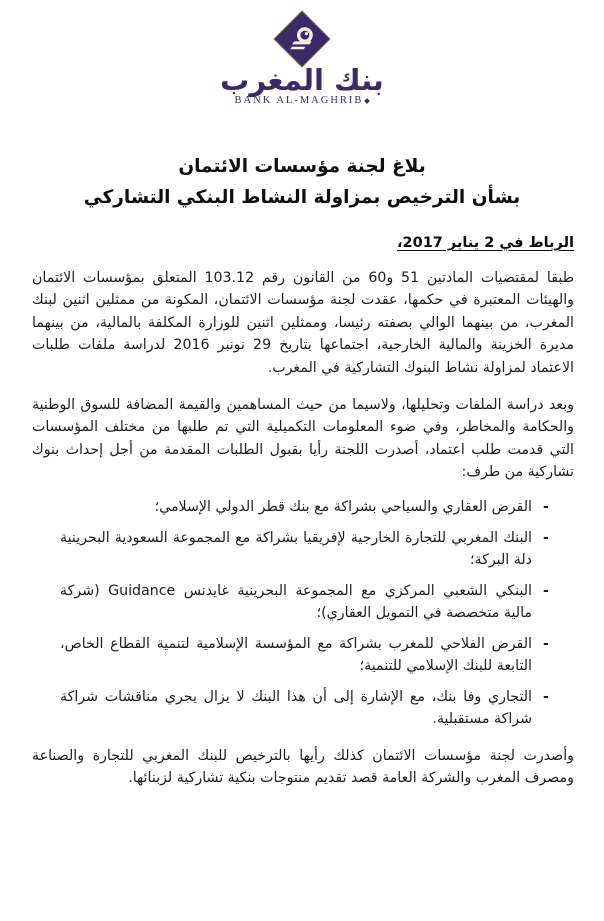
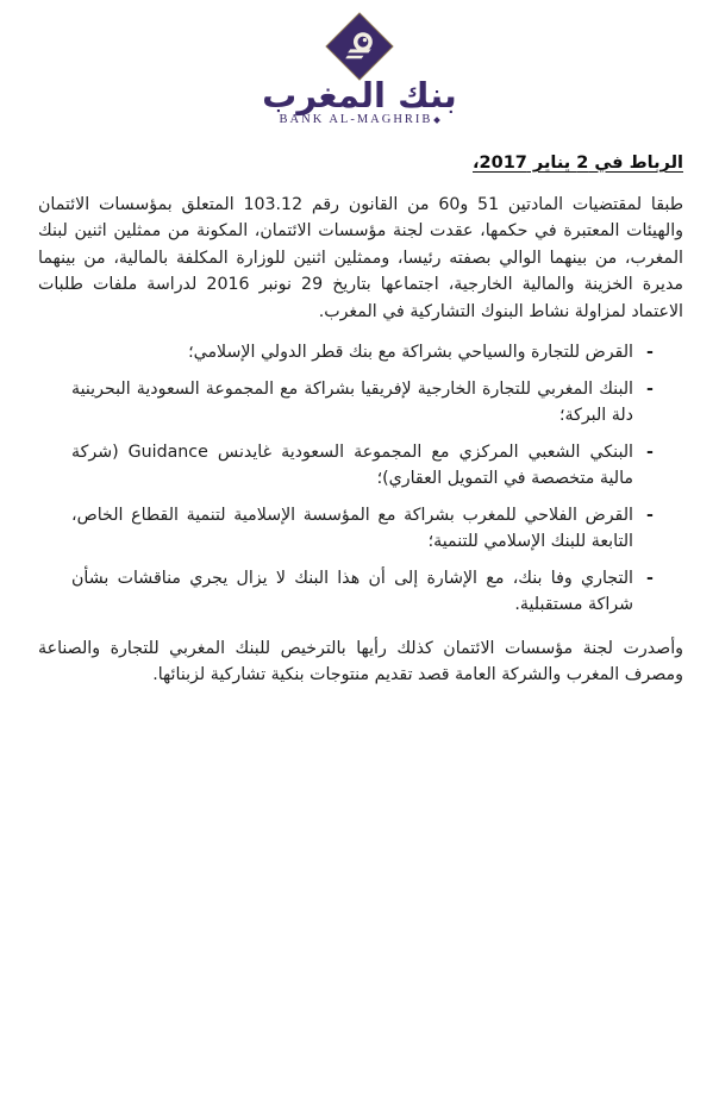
  بنك المغرب
  BANK AL-MAGHRIB
- بلاغ لجنة مؤسسات الائتمان
- بشأن الترخيص بمزاولة النشاط البنكي التشاركي
  الرباط في 2 يناير 2017،
  طبقا لمقتضيات المادتين 51 و60 من القانون رقم 103.12 المتعلق بمؤسسات الائتمان والهيئات المعتبرة في حكمها، عقدت لجنة مؤسسات الائتمان، المكونة من ممثلين اثنين لبنك المغرب، من بينهما الوالي بصفته رئيسا، وممثلين اثنين للوزارة المكلفة بالمالية، من بينهما مديرة الخزينة والمالية الخارجية، اجتماعها بتاريخ 29 نونبر 2016 لدراسة ملفات طلبات الاعتماد لمزاولة نشاط البنوك التشاركية في المغرب.
- وبعد دراسة الملفات وتحليلها، ولاسيما من حيث المساهمين والقيمة المضافة للسوق الوطنية والحكامة والمخاطر، وفي ضوء المعلومات التكميلية التي تم طلبها من مختلف المؤسسات التي قدمت طلب اعتماد، أصدرت اللجنة رأيا بقبول الطلبات المقدمة من أجل إحداث بنوك تشاركية من طرف:
  -
- القرض العقاري والسياحي بشراكة مع بنك قطر الدولي الإسلامي؛
+ القرض للتجارة والسياحي بشراكة مع بنك قطر الدولي الإسلامي؛
  -
  البنك المغربي للتجارة الخارجية لإفريقيا بشراكة مع المجموعة السعودية البحرينية دلة البركة؛
  -
- البنكي الشعبي المركزي مع المجموعة البحرينية غايدنس Guidance (شركة مالية متخصصة في التمويل العقاري)؛
+ البنكي الشعبي المركزي مع المجموعة السعودية غايدنس Guidance (شركة مالية متخصصة في التمويل العقاري)؛
  -
  القرض الفلاحي للمغرب بشراكة مع المؤسسة الإسلامية لتنمية القطاع الخاص، التابعة للبنك الإسلامي للتنمية؛
  -
- التجاري وفا بنك، مع الإشارة إلى أن هذا البنك لا يزال يجري مناقشات شراكة شراكة مستقبلية.
+ التجاري وفا بنك، مع الإشارة إلى أن هذا البنك لا يزال يجري مناقشات بشأن شراكة مستقبلية.
  وأصدرت لجنة مؤسسات الائتمان كذلك رأيها بالترخيص للبنك المغربي للتجارة والصناعة ومصرف المغرب والشركة العامة قصد تقديم منتوجات بنكية تشاركية لزبنائها.
